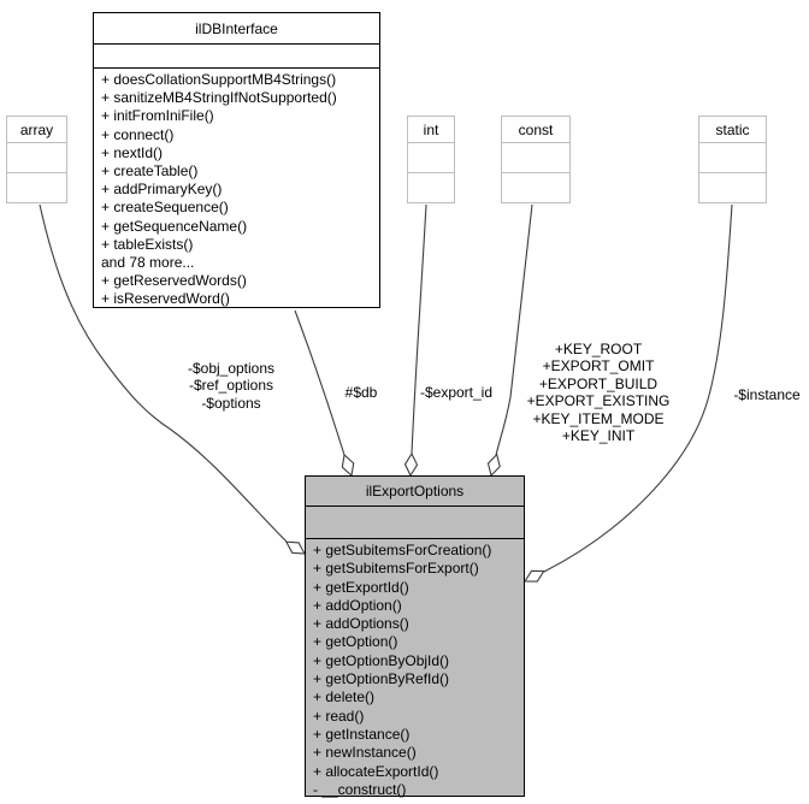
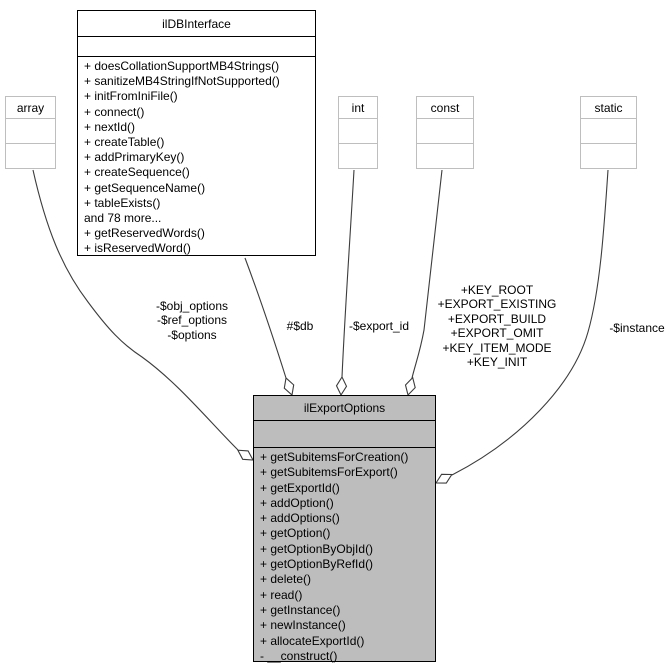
  ilDBInterface
  + doesCollationSupportMB4Strings()
  + sanitizeMB4StringIfNotSupported()
  + initFromIniFile()
  + connect()
  + nextId()
  + createTable()
  + addPrimaryKey()
  + createSequence()
  + getSequenceName()
  + tableExists()
  and 78 more...
  + getReservedWords()
  + isReservedWord()
  array
  int
  const
  static
  ilExportOptions
  + getSubitemsForCreation()
  + getSubitemsForExport()
  + getExportId()
  + addOption()
  + addOptions()
  + getOption()
  + getOptionByObjId()
  + getOptionByRefId()
  + delete()
  + read()
  + getInstance()
  + newInstance()
  + allocateExportId()
  - __construct()
  -$obj_options
  -$ref_options
  -$options
  #$db
  -$export_id
  +KEY_ROOT
- +EXPORT_OMIT
+ +EXPORT_EXISTING
  +EXPORT_BUILD
- +EXPORT_EXISTING
+ +EXPORT_OMIT
  +KEY_ITEM_MODE
  +KEY_INIT
  -$instance
